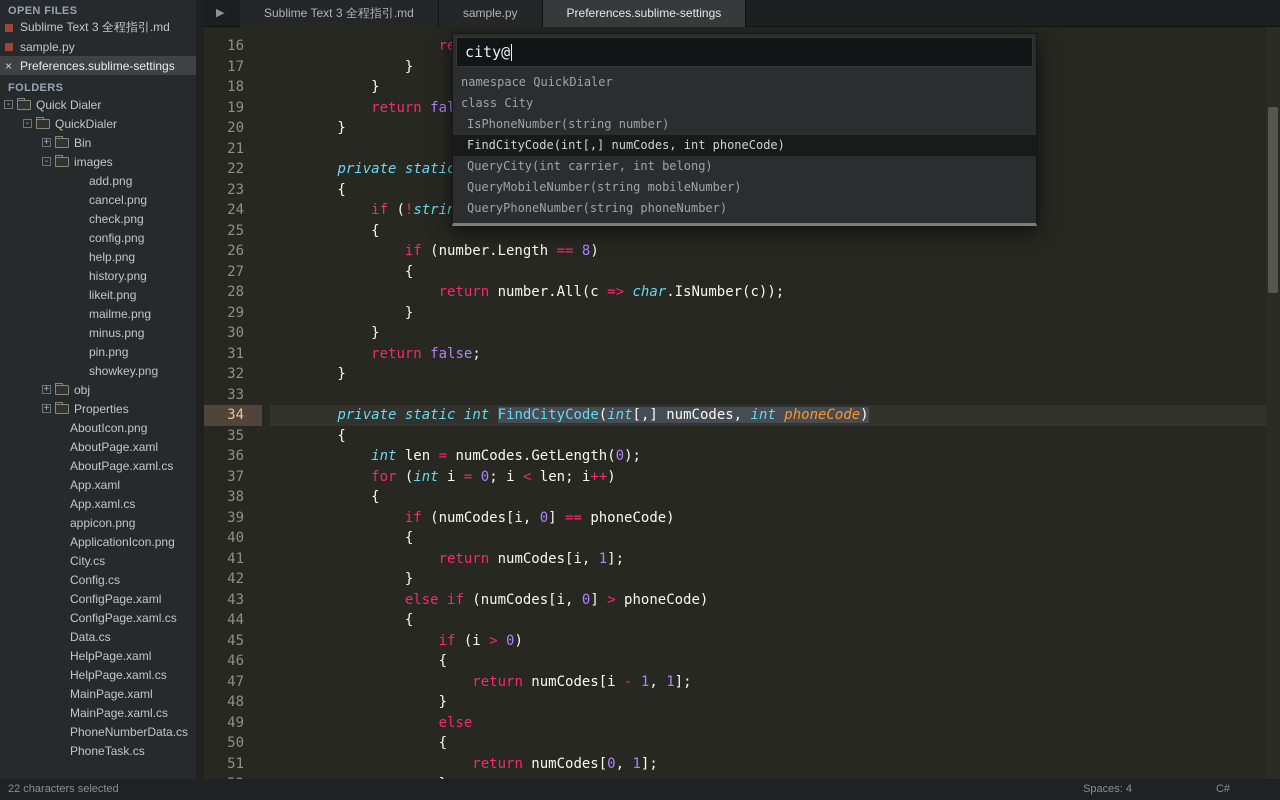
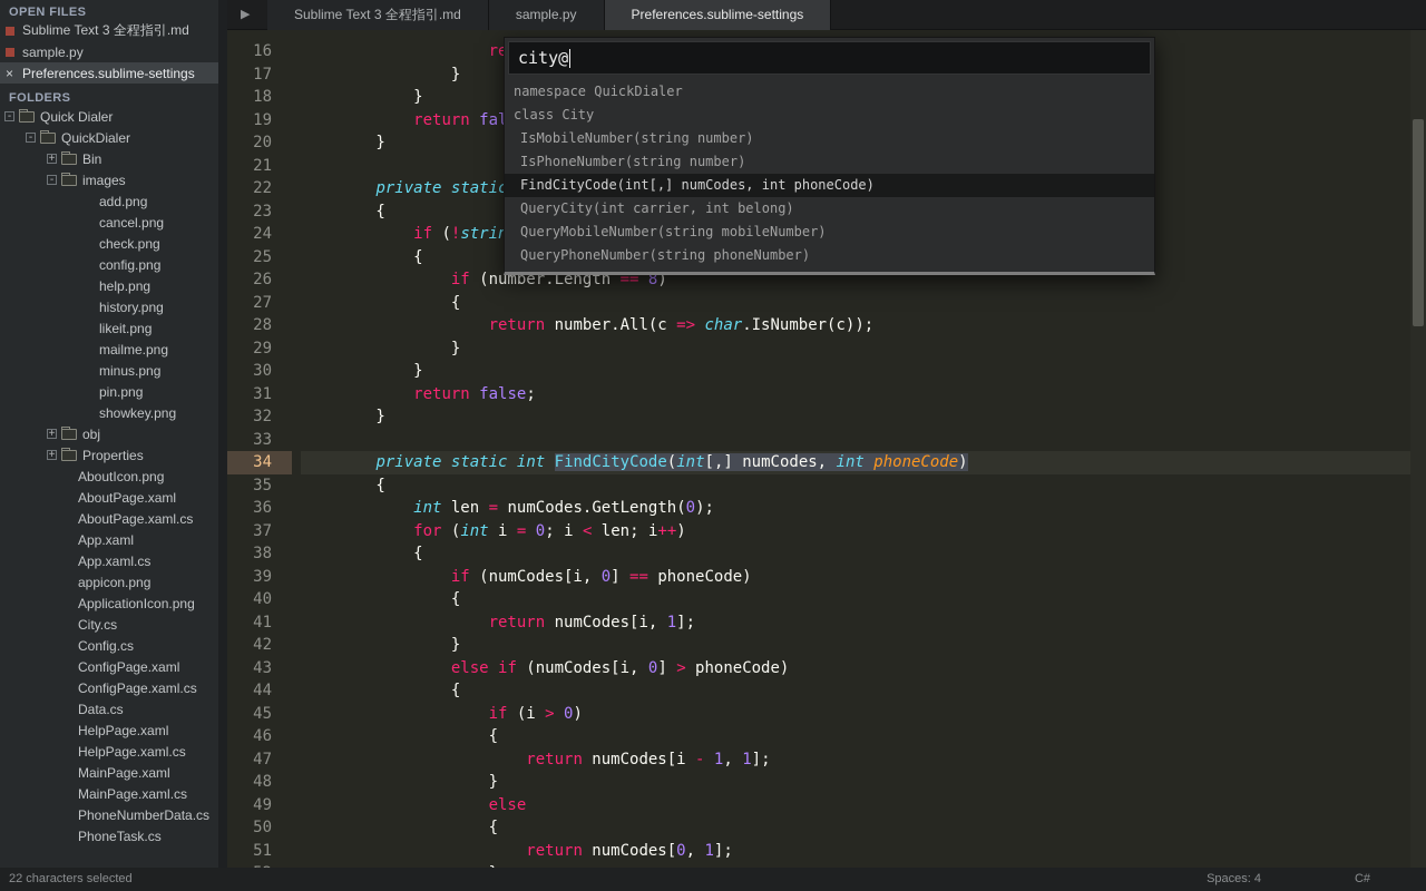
  OPEN FILES
  Sublime Text 3 全程指引.md
  sample.py
  ×
  Preferences.sublime-settings
  FOLDERS
  -
  Quick Dialer
  -
  QuickDialer
  +
  Bin
  -
  images
  add.png
  cancel.png
  check.png
  config.png
  help.png
  history.png
  likeit.png
  mailme.png
  minus.png
  pin.png
  showkey.png
  +
  obj
  +
  Properties
  AboutIcon.png
  AboutPage.xaml
  AboutPage.xaml.cs
  App.xaml
  App.xaml.cs
  appicon.png
  ApplicationIcon.png
  City.cs
  Config.cs
  ConfigPage.xaml
  ConfigPage.xaml.cs
  Data.cs
  HelpPage.xaml
  HelpPage.xaml.cs
  MainPage.xaml
  MainPage.xaml.cs
  PhoneNumberData.cs
  PhoneTask.cs
  ▶
  Sublime Text 3 全程指引.md
  sample.py
  Preferences.sublime-settings
  16
  17
  18
  19
  20
  21
  22
  23
  24
  25
  26
  27
  28
  29
  30
  31
  32
  33
  34
  35
  36
  37
  38
  39
  40
  41
  42
  43
  44
  45
  46
  47
  48
  49
  50
  51
  }
  }
  }
  {
  {
  if (number.Length == 8)
  {
  return number.All(c => char.IsNumber(c));
  }
  }
  return false;
  }
  private static int FindCityCode(int[,] numCodes, int phoneCode)
  {
  int len = numCodes.GetLength(0);
  for (int i = 0; i < len; i++)
  {
  if (numCodes[i, 0] == phoneCode)
  {
  return numCodes[i, 1];
  }
  else if (numCodes[i, 0] > phoneCode)
  {
  if (i > 0)
  {
  return numCodes[i - 1, 1];
  }
  else
  {
  return numCodes[0, 1];
  city@
  namespace QuickDialer
  class City
+ IsMobileNumber(string number)
  IsPhoneNumber(string number)
  FindCityCode(int[,] numCodes, int phoneCode)
  QueryCity(int carrier, int belong)
  QueryMobileNumber(string mobileNumber)
  QueryPhoneNumber(string phoneNumber)
  22 characters selected
  Spaces: 4
  C#
